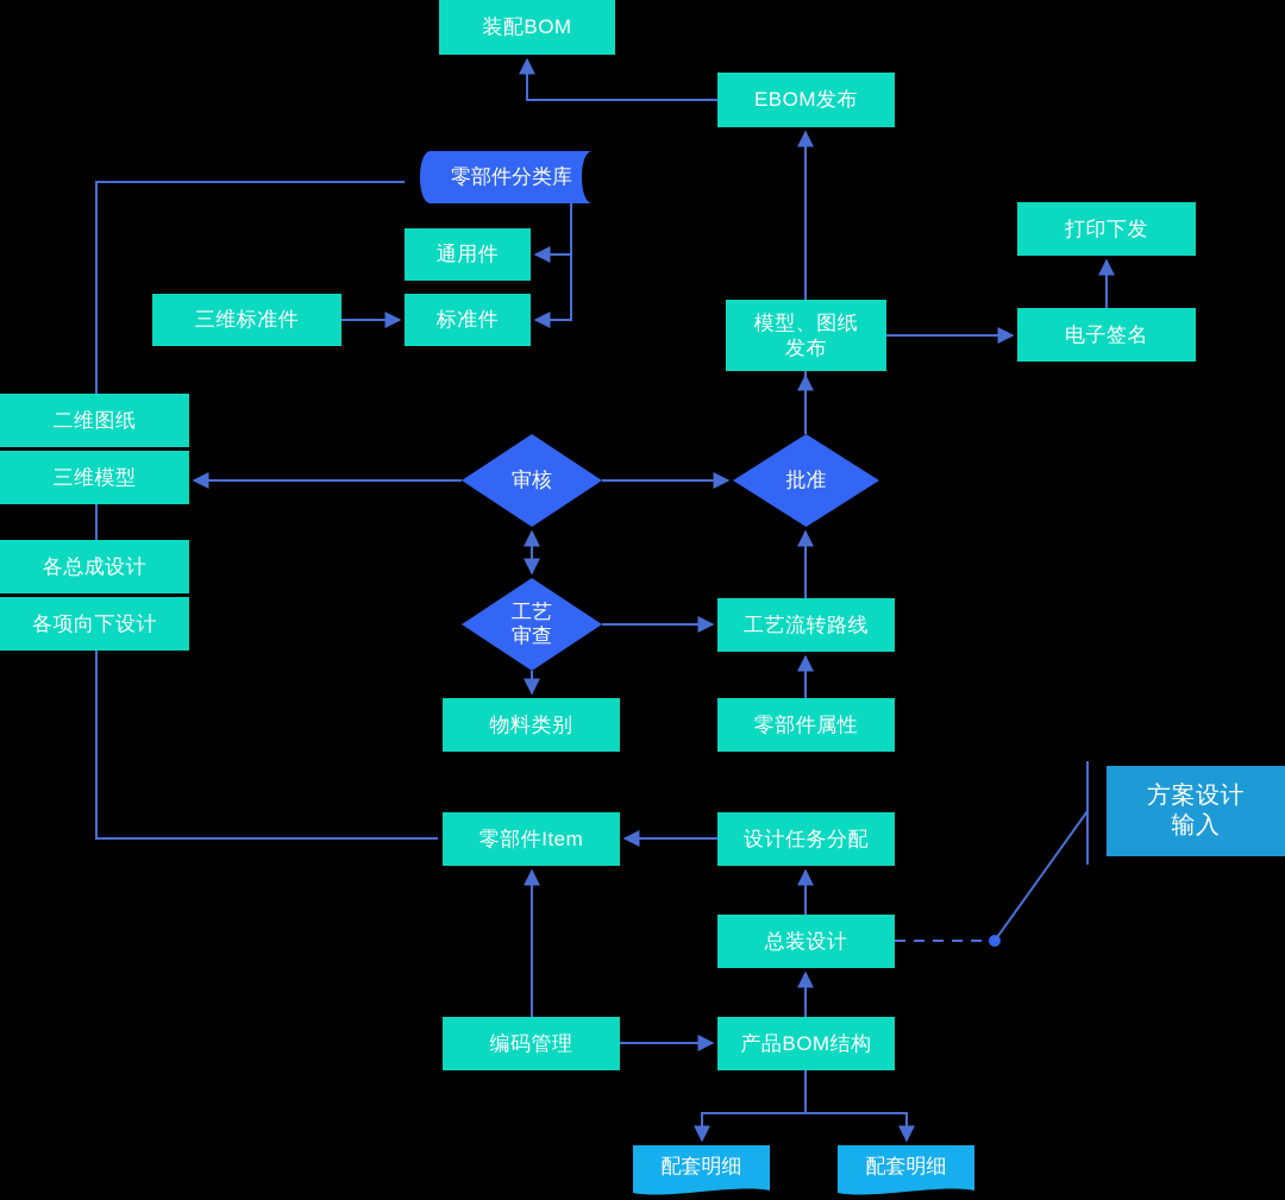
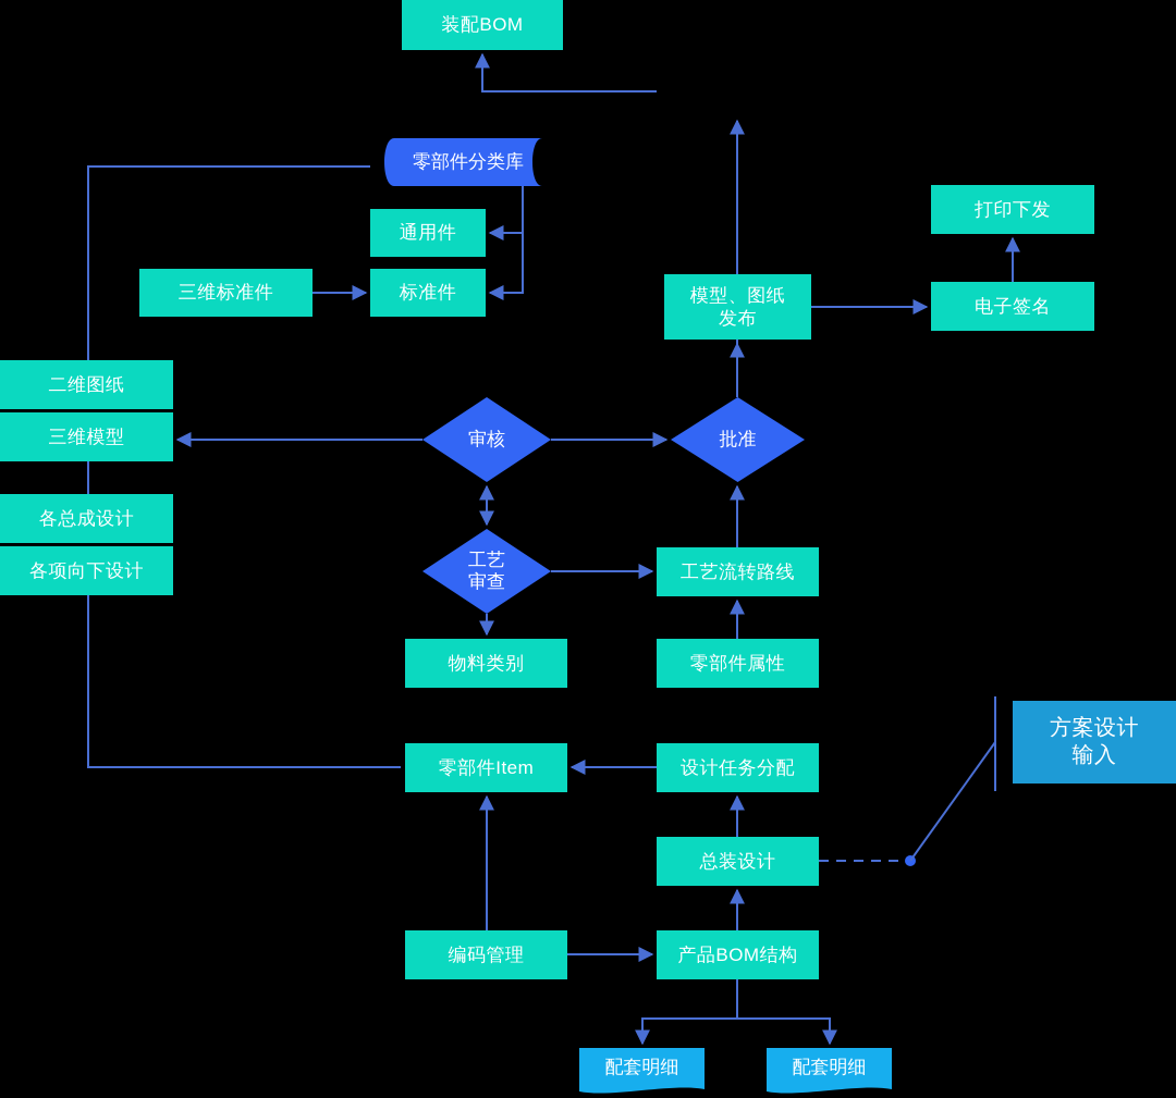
  装配BOM
- EBOM发布
  零部件分类库
  通用件
  三维标准件
  标准件
  打印下发
  模型、图纸
  发布
  电子签名
  二维图纸
  三维模型
  各总成设计
  各项向下设计
  审核
  批准
  工艺
  审查
  工艺流转路线
  物料类别
  零部件属性
  零部件Item
  设计任务分配
  方案设计
  输入
  总装设计
  编码管理
  产品BOM结构
  配套明细
  配套明细
